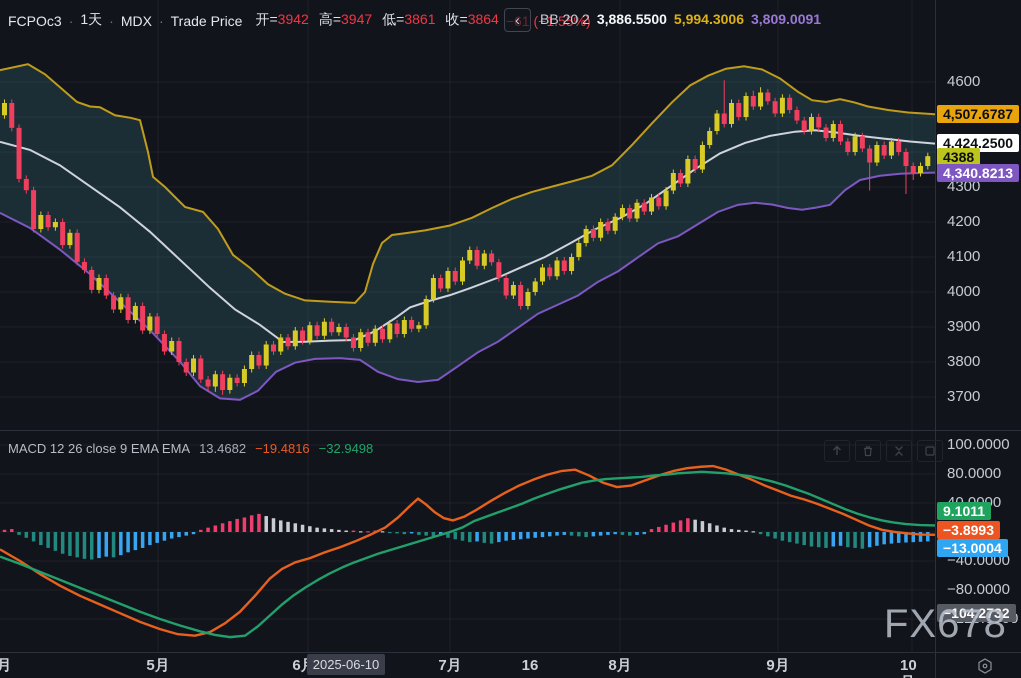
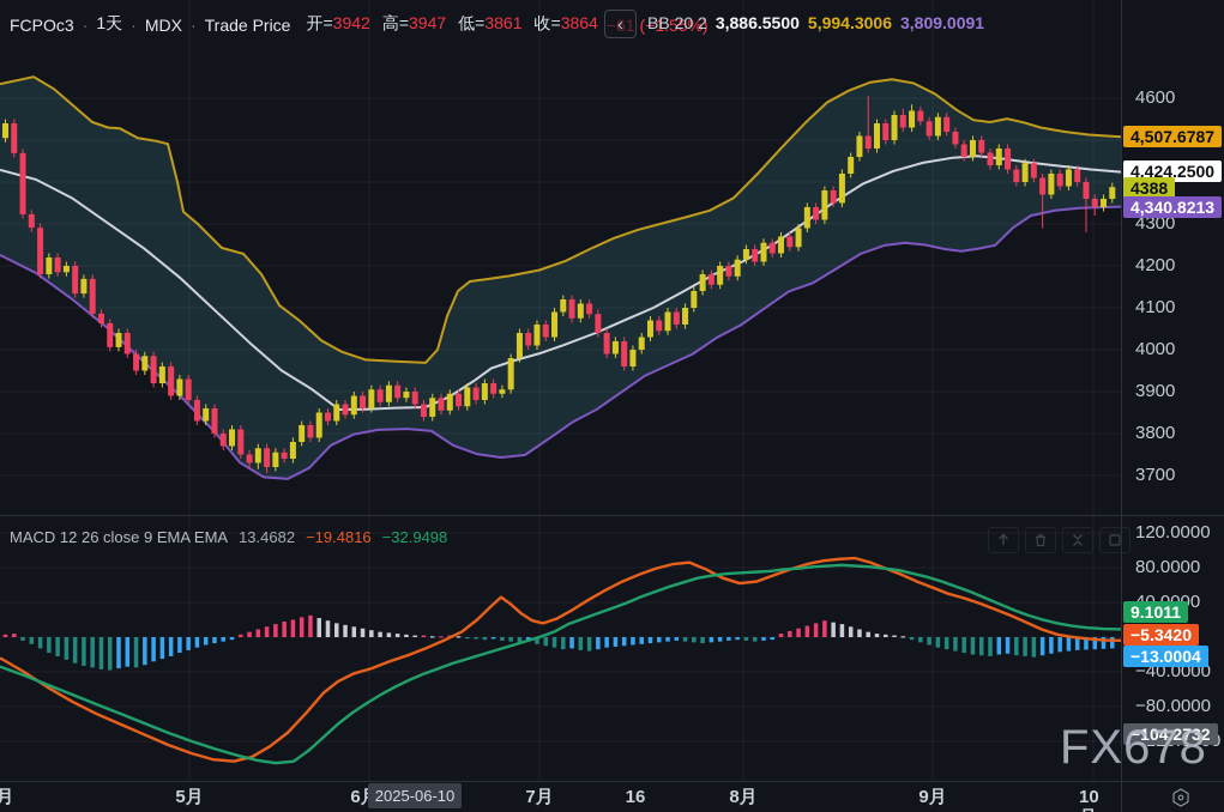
  FCPOc3
  ·
  1天
  ·
  MDX
  ·
  Trade Price
  开=3942
  高=3947
  低=3861
  收=3864
  −61 (−1.55%)
  ‹
  BB 20 2
  3,886.5500
  5,994.3006
  3,809.0091
  MACD 12 26 close 9 EMA EMA
  13.4682
  −19.4816
  −32.9498
  4600
  4300
  4200
  4100
  4000
  3900
  3800
  3700
  4,507.6787
  4,424.2500
  4388
  4,340.8213
- 100.0000
+ 120.0000
  80.0000
  −40.0000
  −80.0000
  9.1011
- −3.8993
+ −5.3420
  −13.0004
  −104.2732
  9月
  8月
  16
  7月
  5月
  月
  2025-06-10
  FX678
